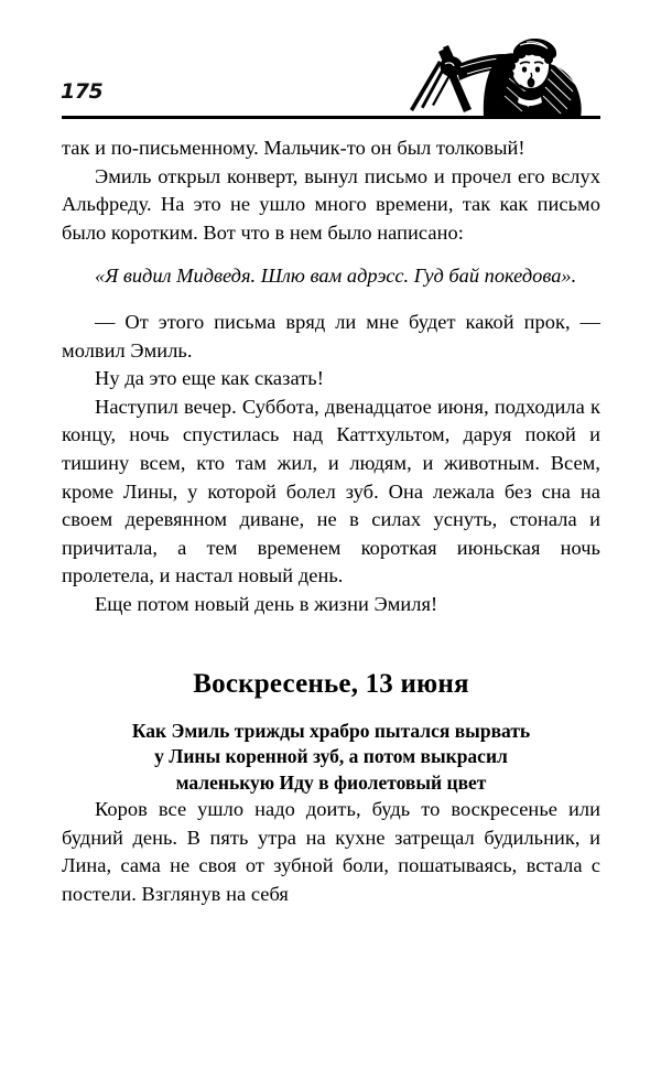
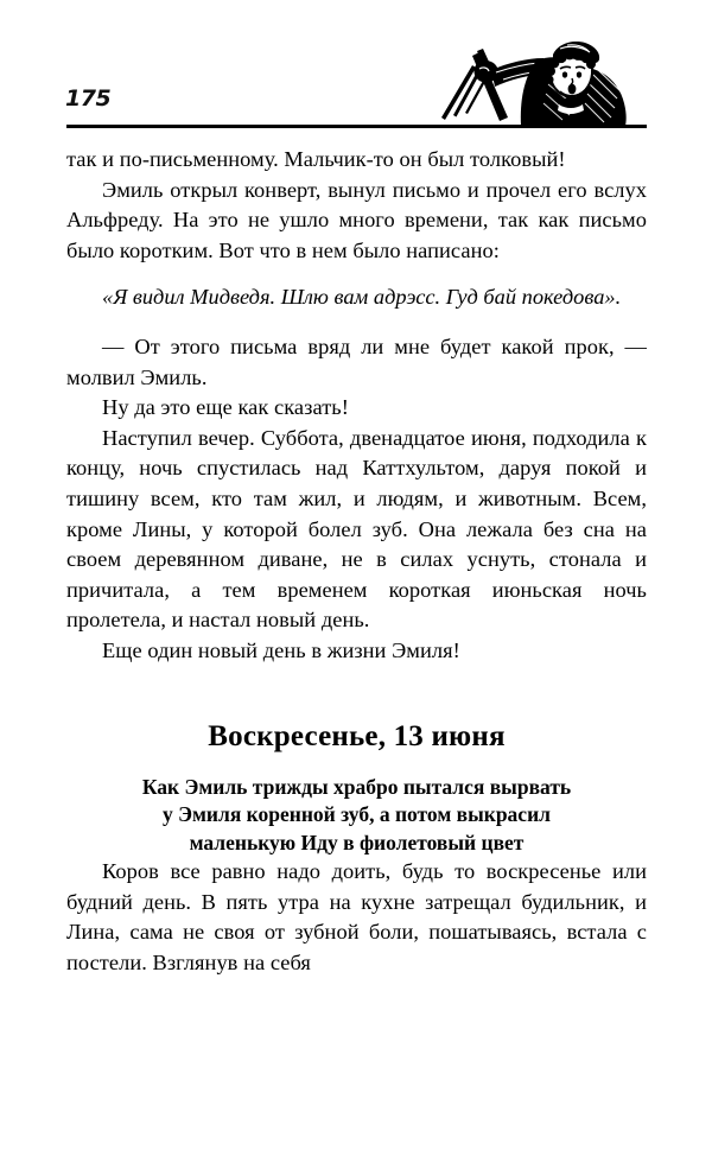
  175
  так и по-письменному. Мальчик-то он был толковый!
  Эмиль открыл конверт, вынул письмо и прочел его вслух Альфреду. На это не ушло много времени, так как письмо было коротким. Вот что в нем было написано:
  «Я видил Мидведя. Шлю вам адрэсс. Гуд бай покедова».
  — От этого письма вряд ли мне будет какой прок, — молвил Эмиль.
  Ну да это еще как сказать!
  Наступил вечер. Суббота, двенадцатое июня, подходила к концу, ночь спустилась над Каттхультом, даруя покой и тишину всем, кто там жил, и людям, и животным. Всем, кроме Лины, у которой болел зуб. Она лежала без сна на своем деревянном диване, не в силах уснуть, стонала и причитала, а тем временем короткая июньская ночь пролетела, и настал новый день.
- Еще потом новый день в жизни Эмиля!
+ Еще один новый день в жизни Эмиля!
  Воскресенье, 13 июня
  Как Эмиль трижды храбро пытался вырвать
- у Лины коренной зуб, а потом выкрасил
+ у Эмиля коренной зуб, а потом выкрасил
  маленькую Иду в фиолетовый цвет
- Коров все ушло надо доить, будь то воскресенье или будний день. В пять утра на кухне затрещал будильник, и Лина, сама не своя от зубной боли, пошатываясь, встала с постели. Взглянув на себя
+ Коров все равно надо доить, будь то воскресенье или будний день. В пять утра на кухне затрещал будильник, и Лина, сама не своя от зубной боли, пошатываясь, встала с постели. Взглянув на себя
